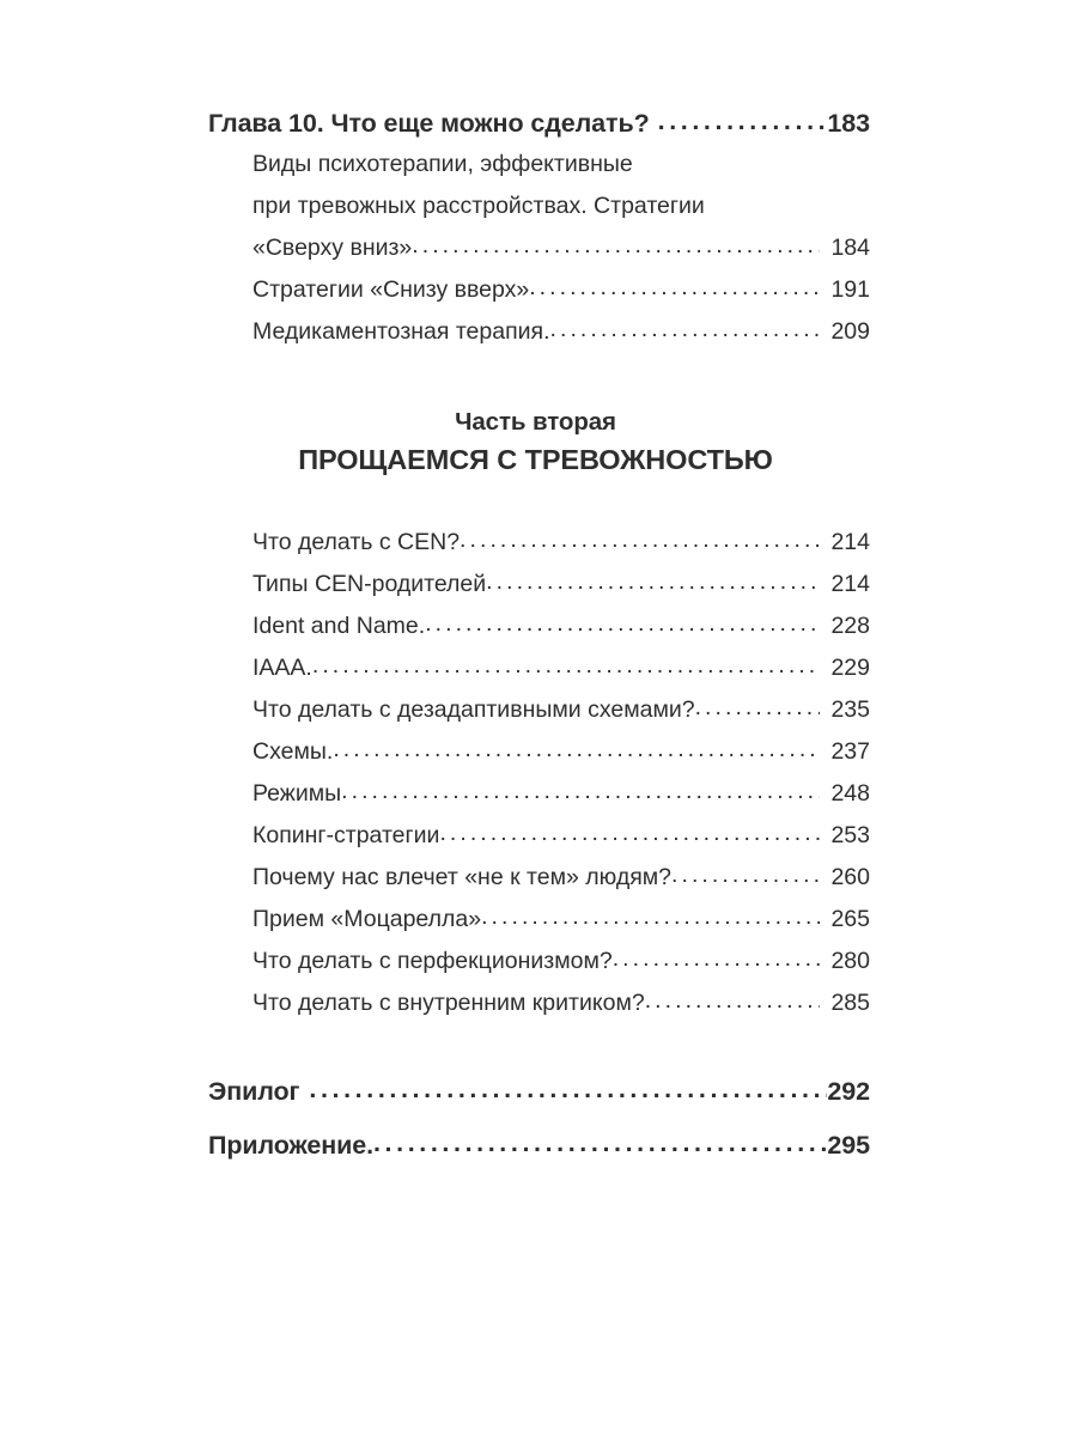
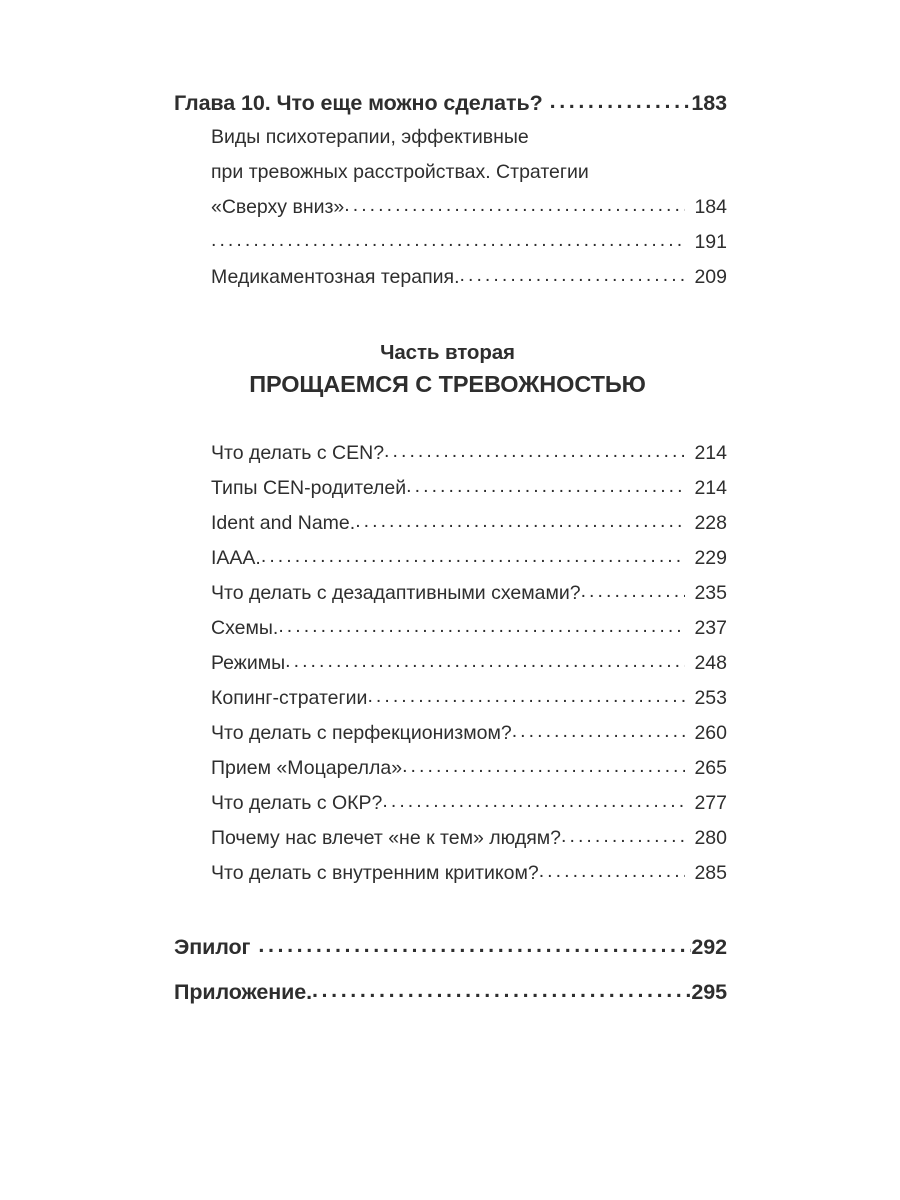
  Глава 10. Что еще можно сделать?
  183
  Виды психотерапии, эффективные
  при тревожных расстройствах. Стратегии
  «Сверху вниз»
  184
- Стратегии «Снизу вверх»
  191
  Медикаментозная терапия.
  209
  Часть вторая
  ПРОЩАЕМСЯ С ТРЕВОЖНОСТЬЮ
  Что делать с CEN?
  214
  Типы CEN-родителей
  214
  Ident and Name.
  228
  IAAA.
  229
  Что делать с дезадаптивными схемами?
  235
  Схемы.
  237
  Режимы
  248
  Копинг-стратегии
  253
- Почему нас влечет «не к тем» людям?
+ Что делать с перфекционизмом?
  260
  Прием «Моцарелла»
  265
+ Что делать с ОКР?
+ 277
- Что делать с перфекционизмом?
+ Почему нас влечет «не к тем» людям?
  280
  Что делать с внутренним критиком?
  285
  Эпилог
  292
  Приложение.
  295
